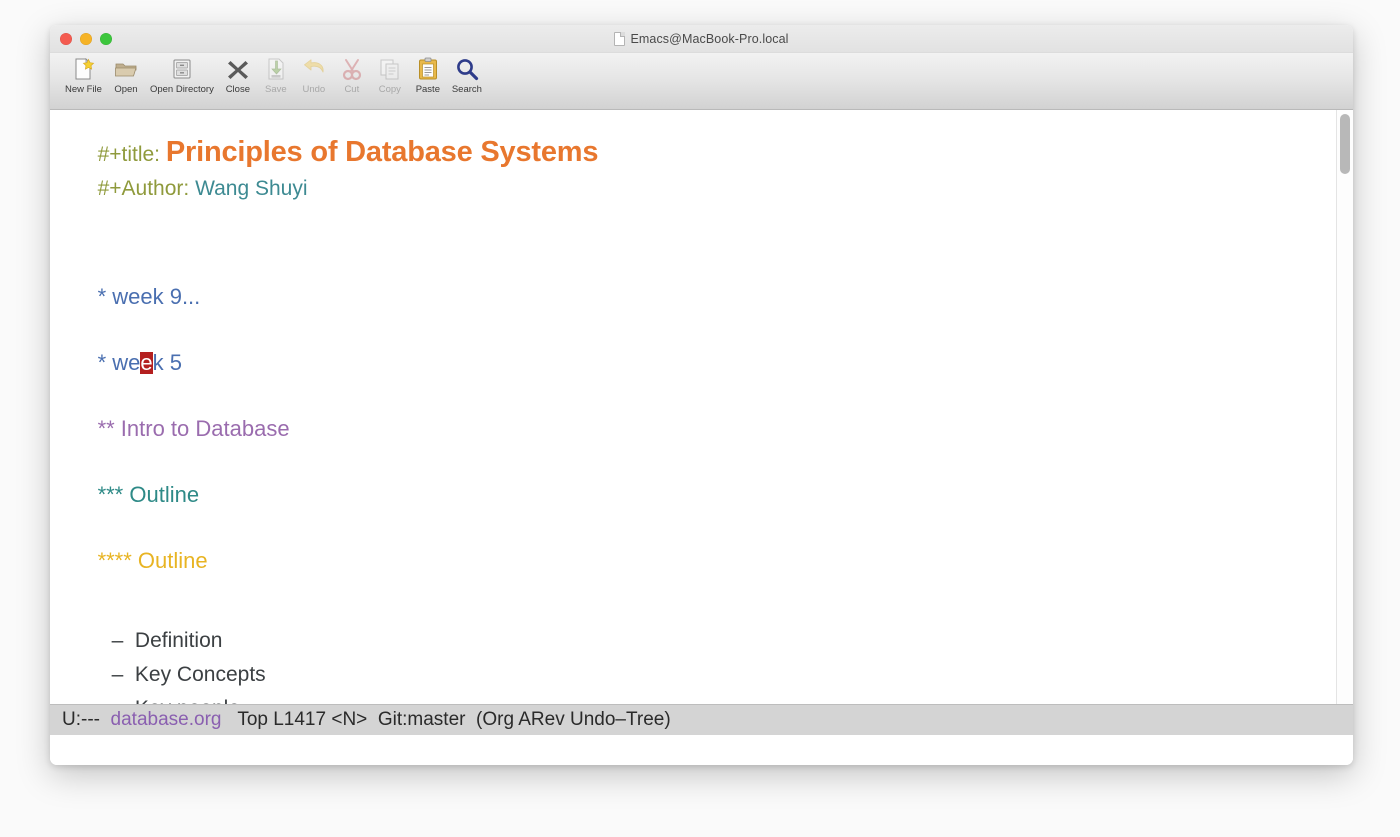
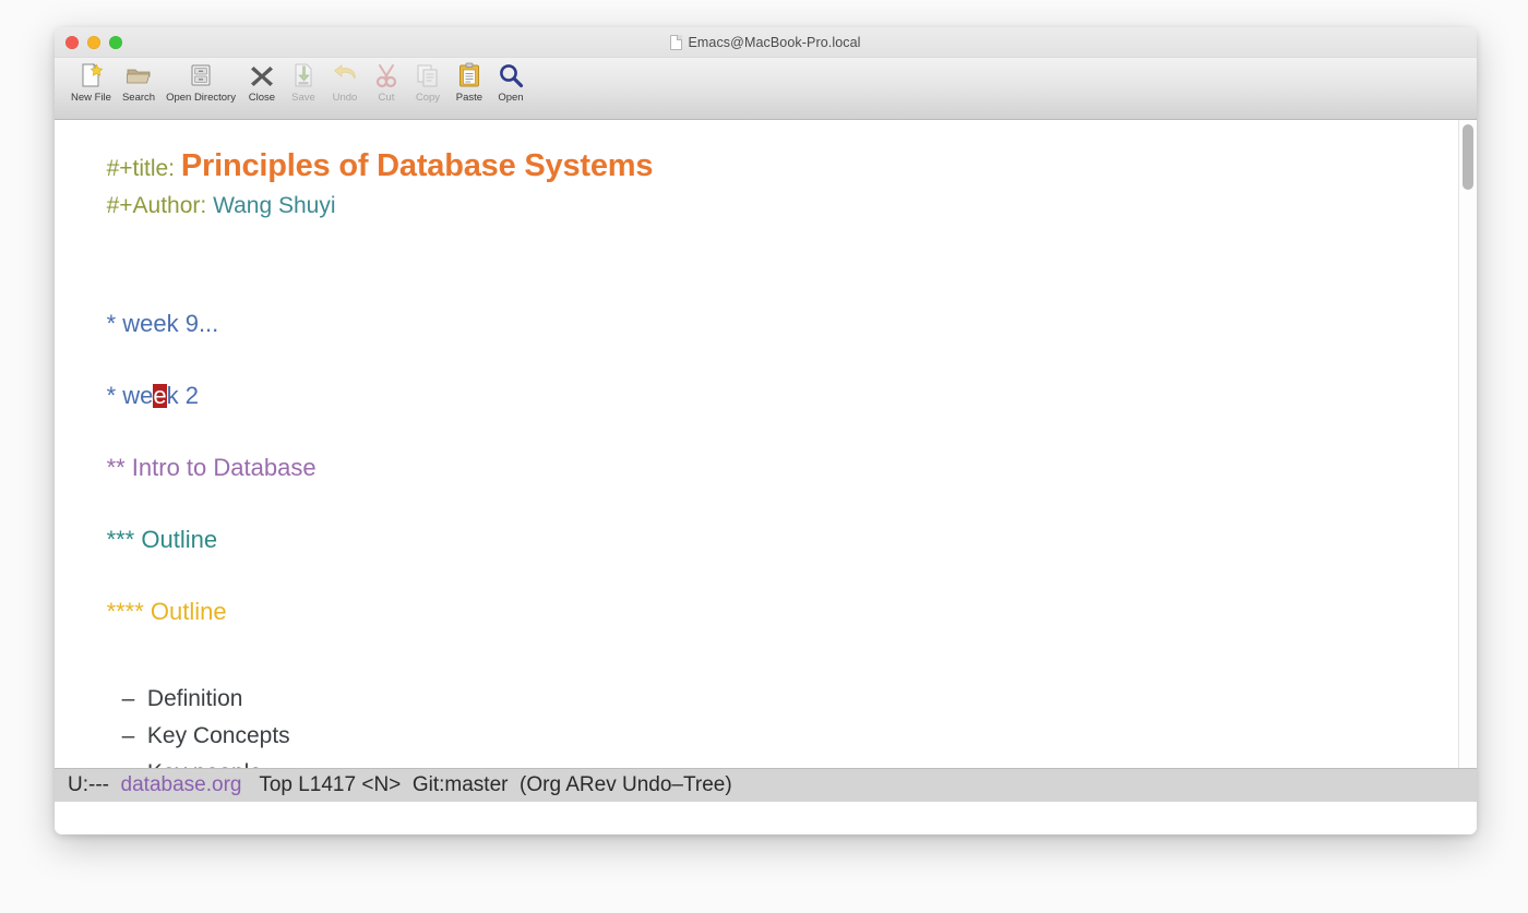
  Emacs@MacBook-Pro.local
  New File
- Open
+ Search
  Open Directory
  Close
  Save
  Undo
  Cut
  Copy
  Paste
- Search
+ Open
  #+title: Principles of Database Systems
  #+Author: Wang Shuyi
  * week 9...
- * week 5
+ * week 2
  ** Intro to Database
  *** Outline
  **** Outline
  – Definition
  – Key Concepts
  U:---
  database.org
  Top
  L1417
  <N>
  Git:master
  (Org ARev Undo–Tree)
